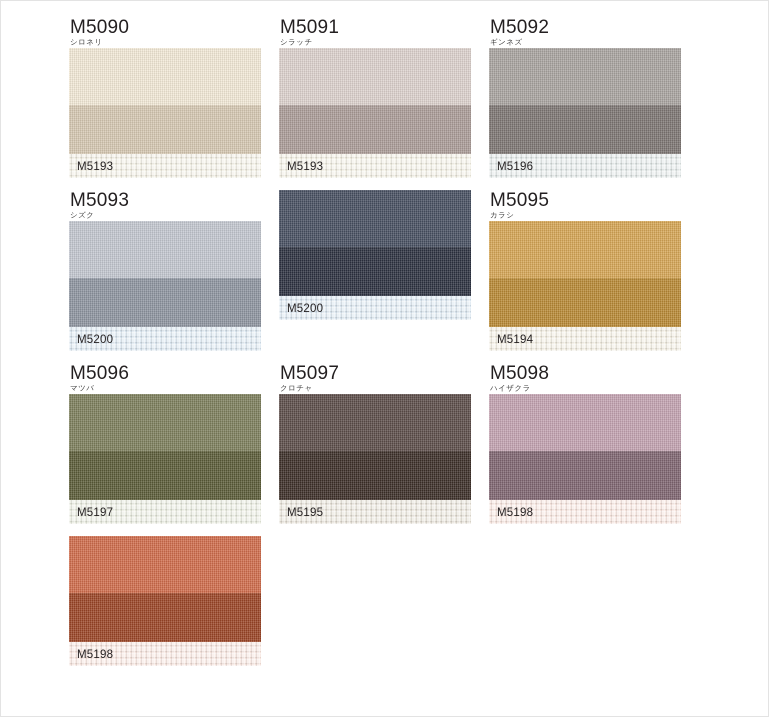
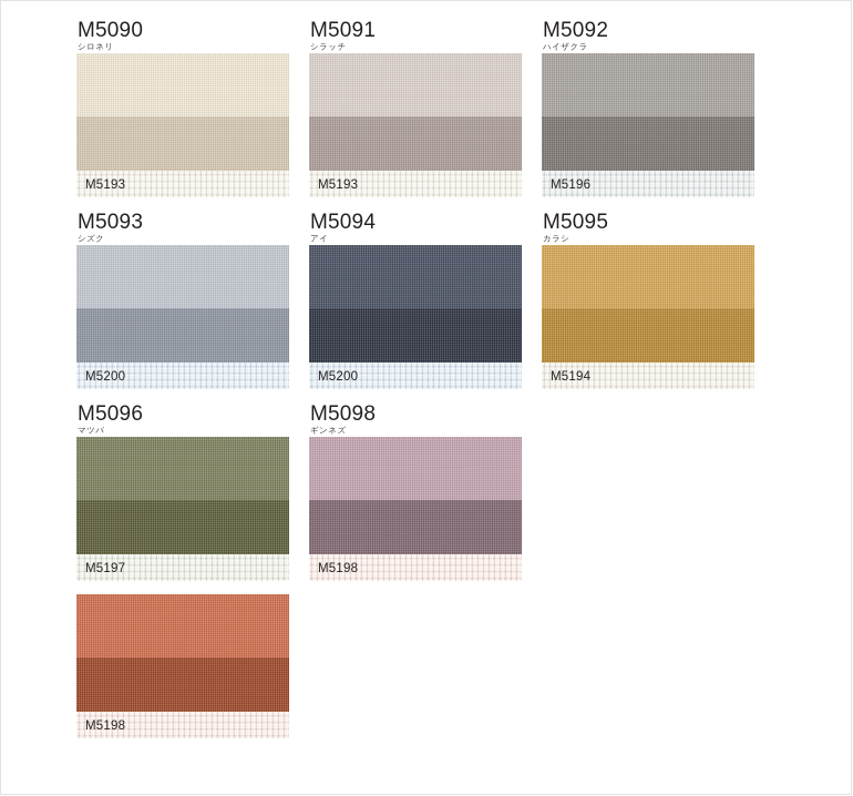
  M5090
  シロネリ
  M5193
  M5091
  シラッチ
  M5193
  M5092
- ギンネズ
+ ハイザクラ
  M5196
  M5093
  シズク
  M5200
+ M5094
+ アイ
  M5200
  M5095
  カラシ
  M5194
  M5096
  マツバ
  M5197
- M5097
- クロチャ
- M5195
  M5098
- ハイザクラ
+ ギンネズ
  M5198
  M5198
